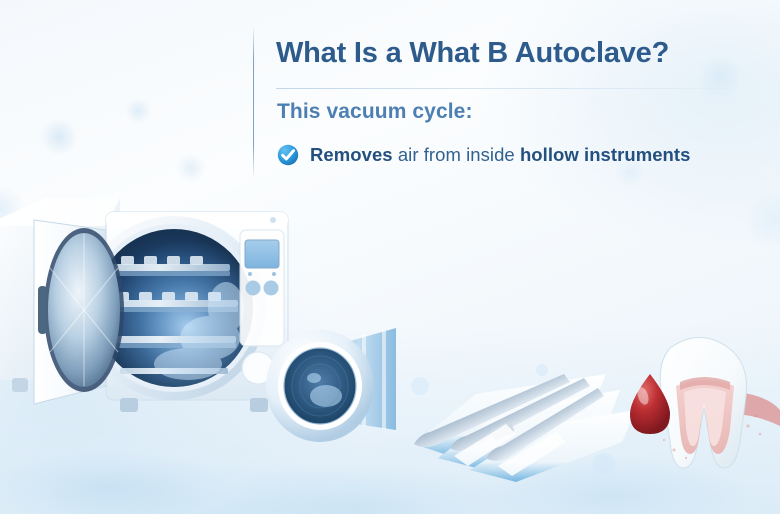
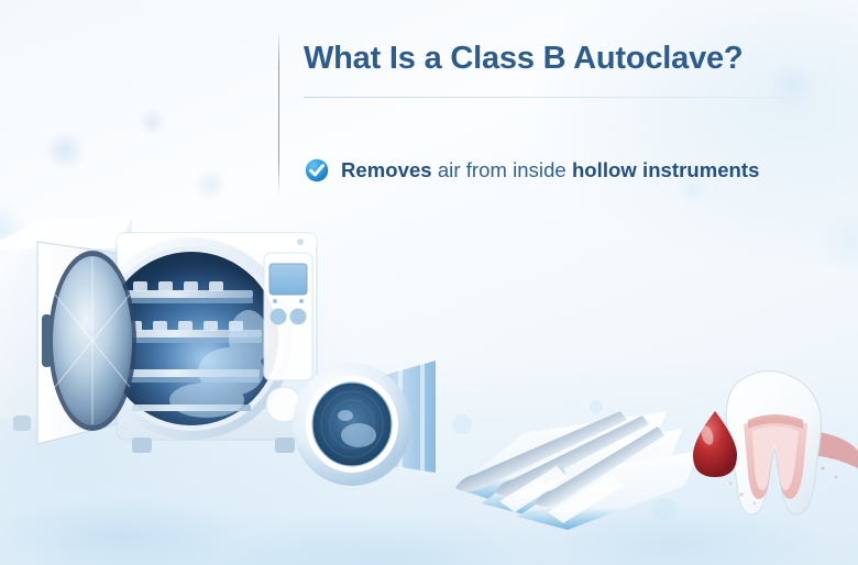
- What Is a What B Autoclave?
+ What Is a Class B Autoclave?
- This vacuum cycle:
  Removes air from inside hollow instruments
